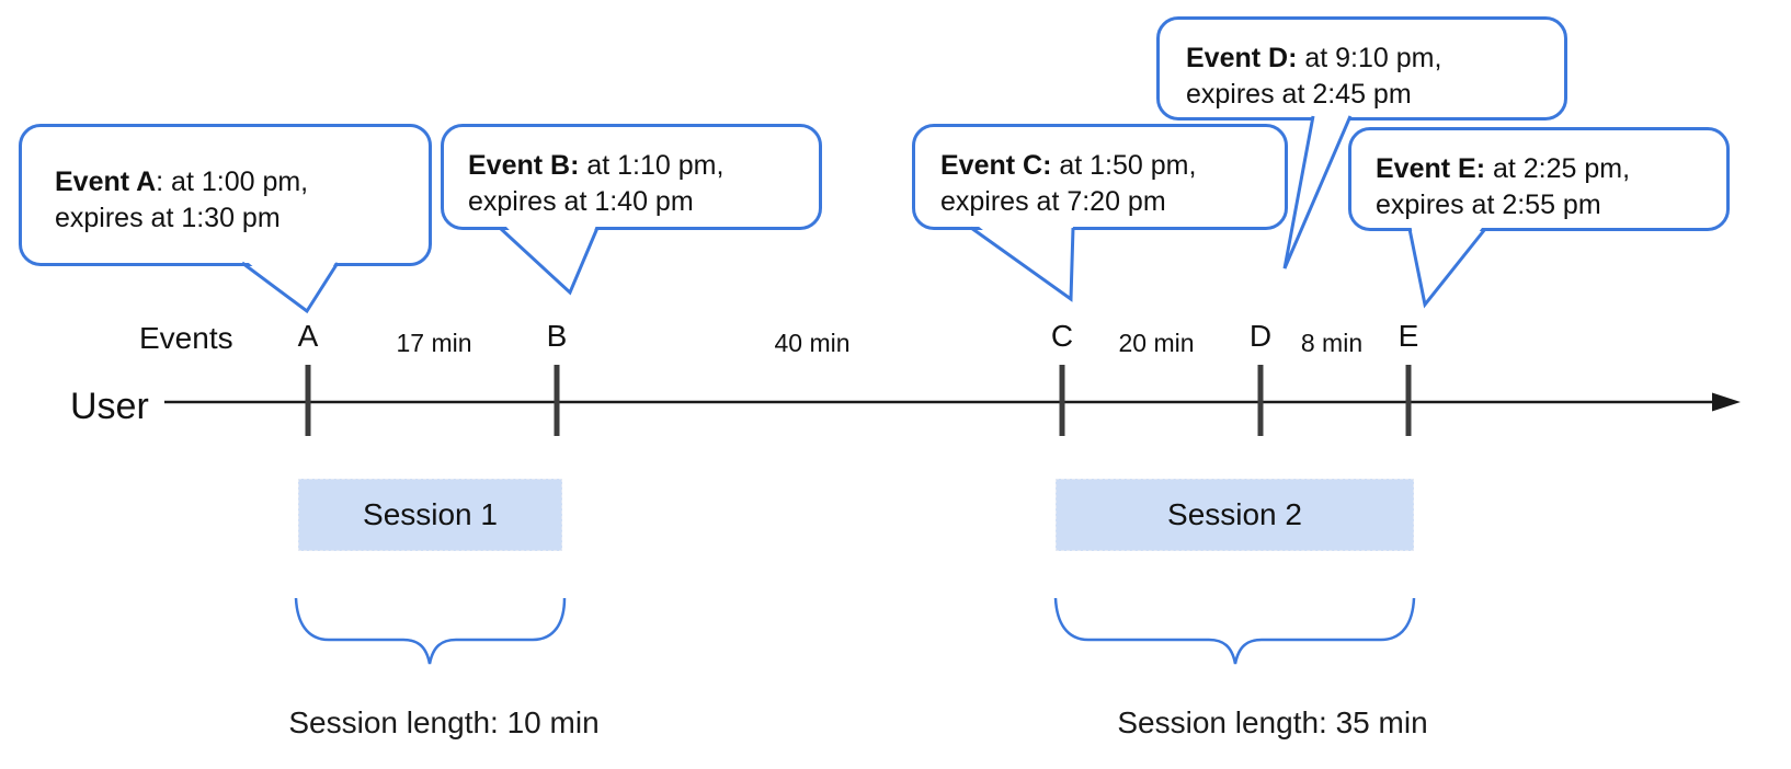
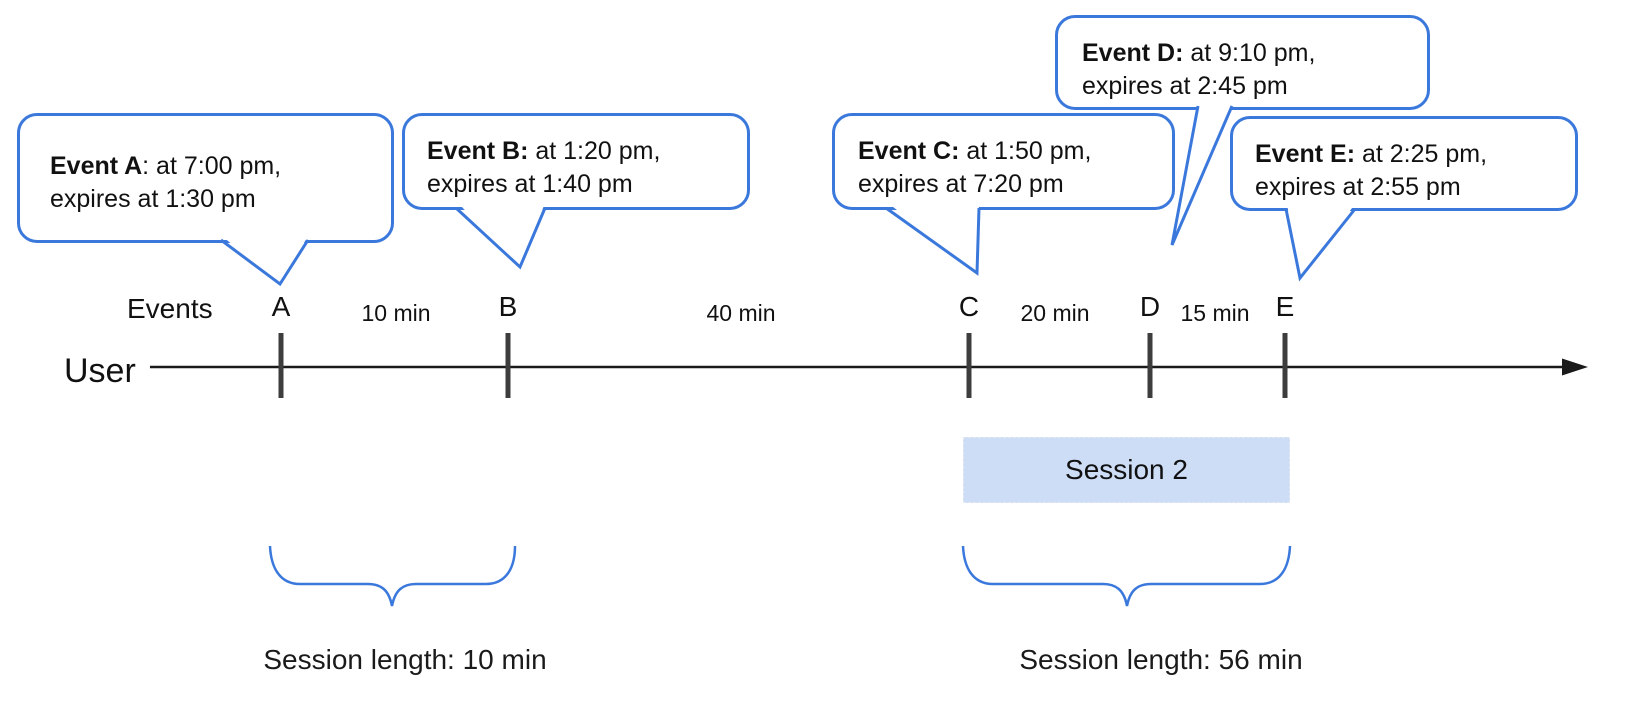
- Event A: at 1:00 pm,
+ Event A: at 7:00 pm,
  expires at 1:30 pm
- Event B: at 1:10 pm,
+ Event B: at 1:20 pm,
  expires at 1:40 pm
  Event C: at 1:50 pm,
  expires at 7:20 pm
  Event D: at 9:10 pm,
  expires at 2:45 pm
  Event E: at 2:25 pm,
  expires at 2:55 pm
  User
  Events
  A
  B
  C
  D
  E
- 17 min
+ 10 min
  40 min
  20 min
- 8 min
+ 15 min
- Session 1
  Session 2
  Session length: 10 min
- Session length: 35 min
+ Session length: 56 min
